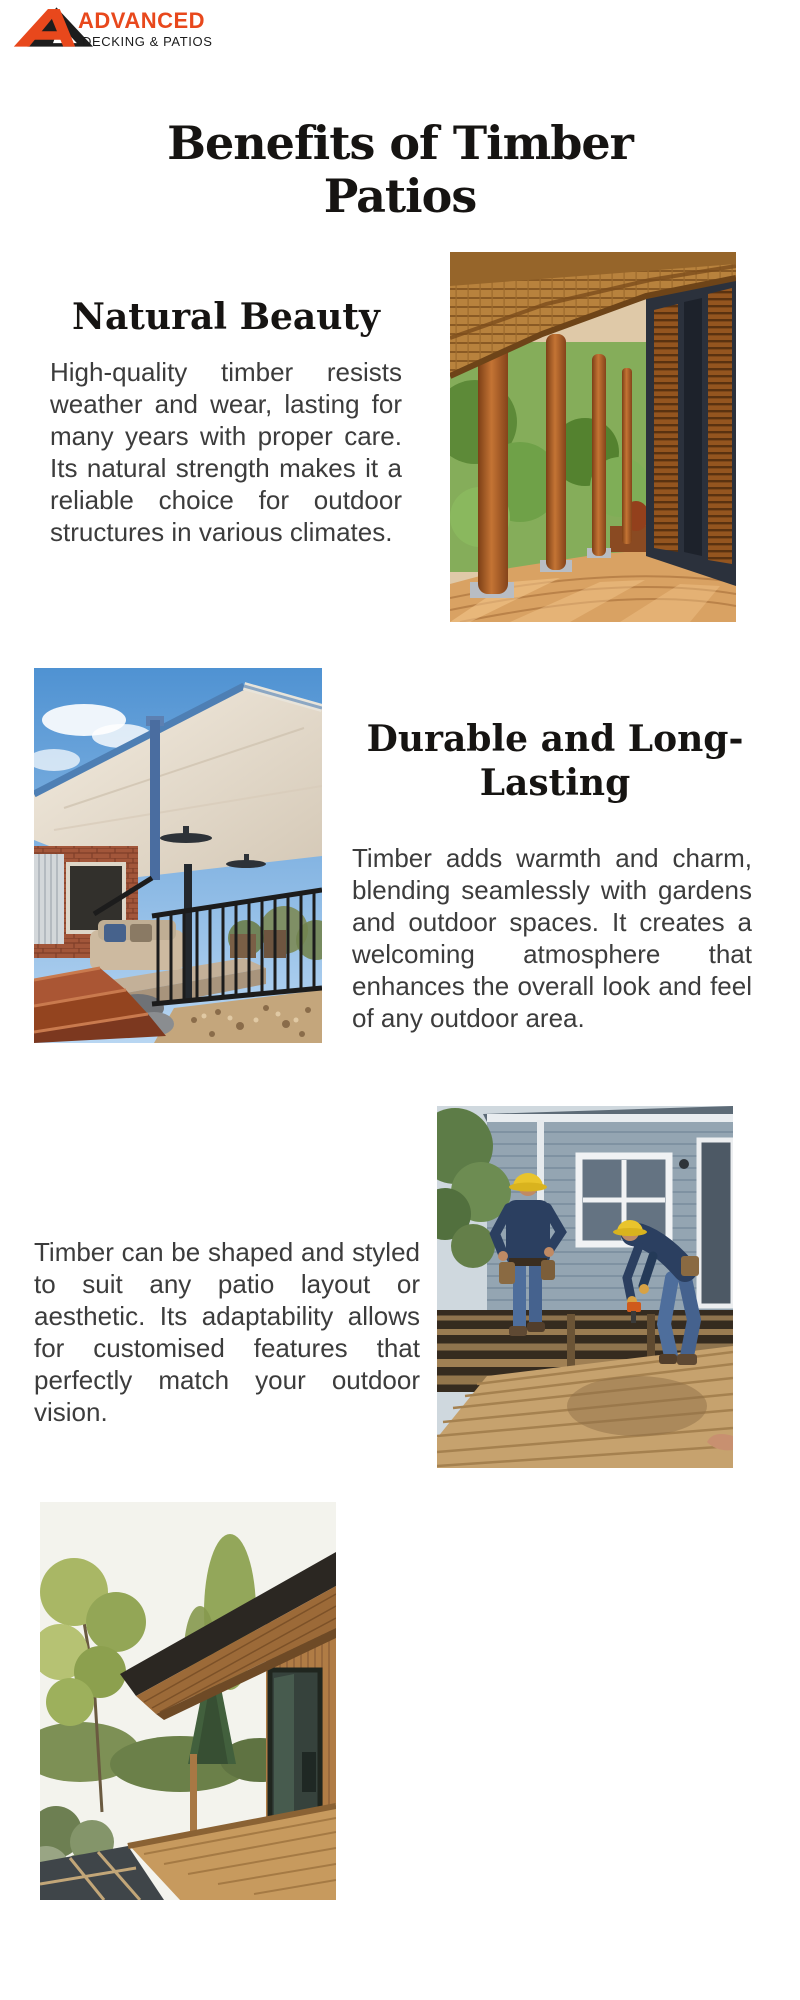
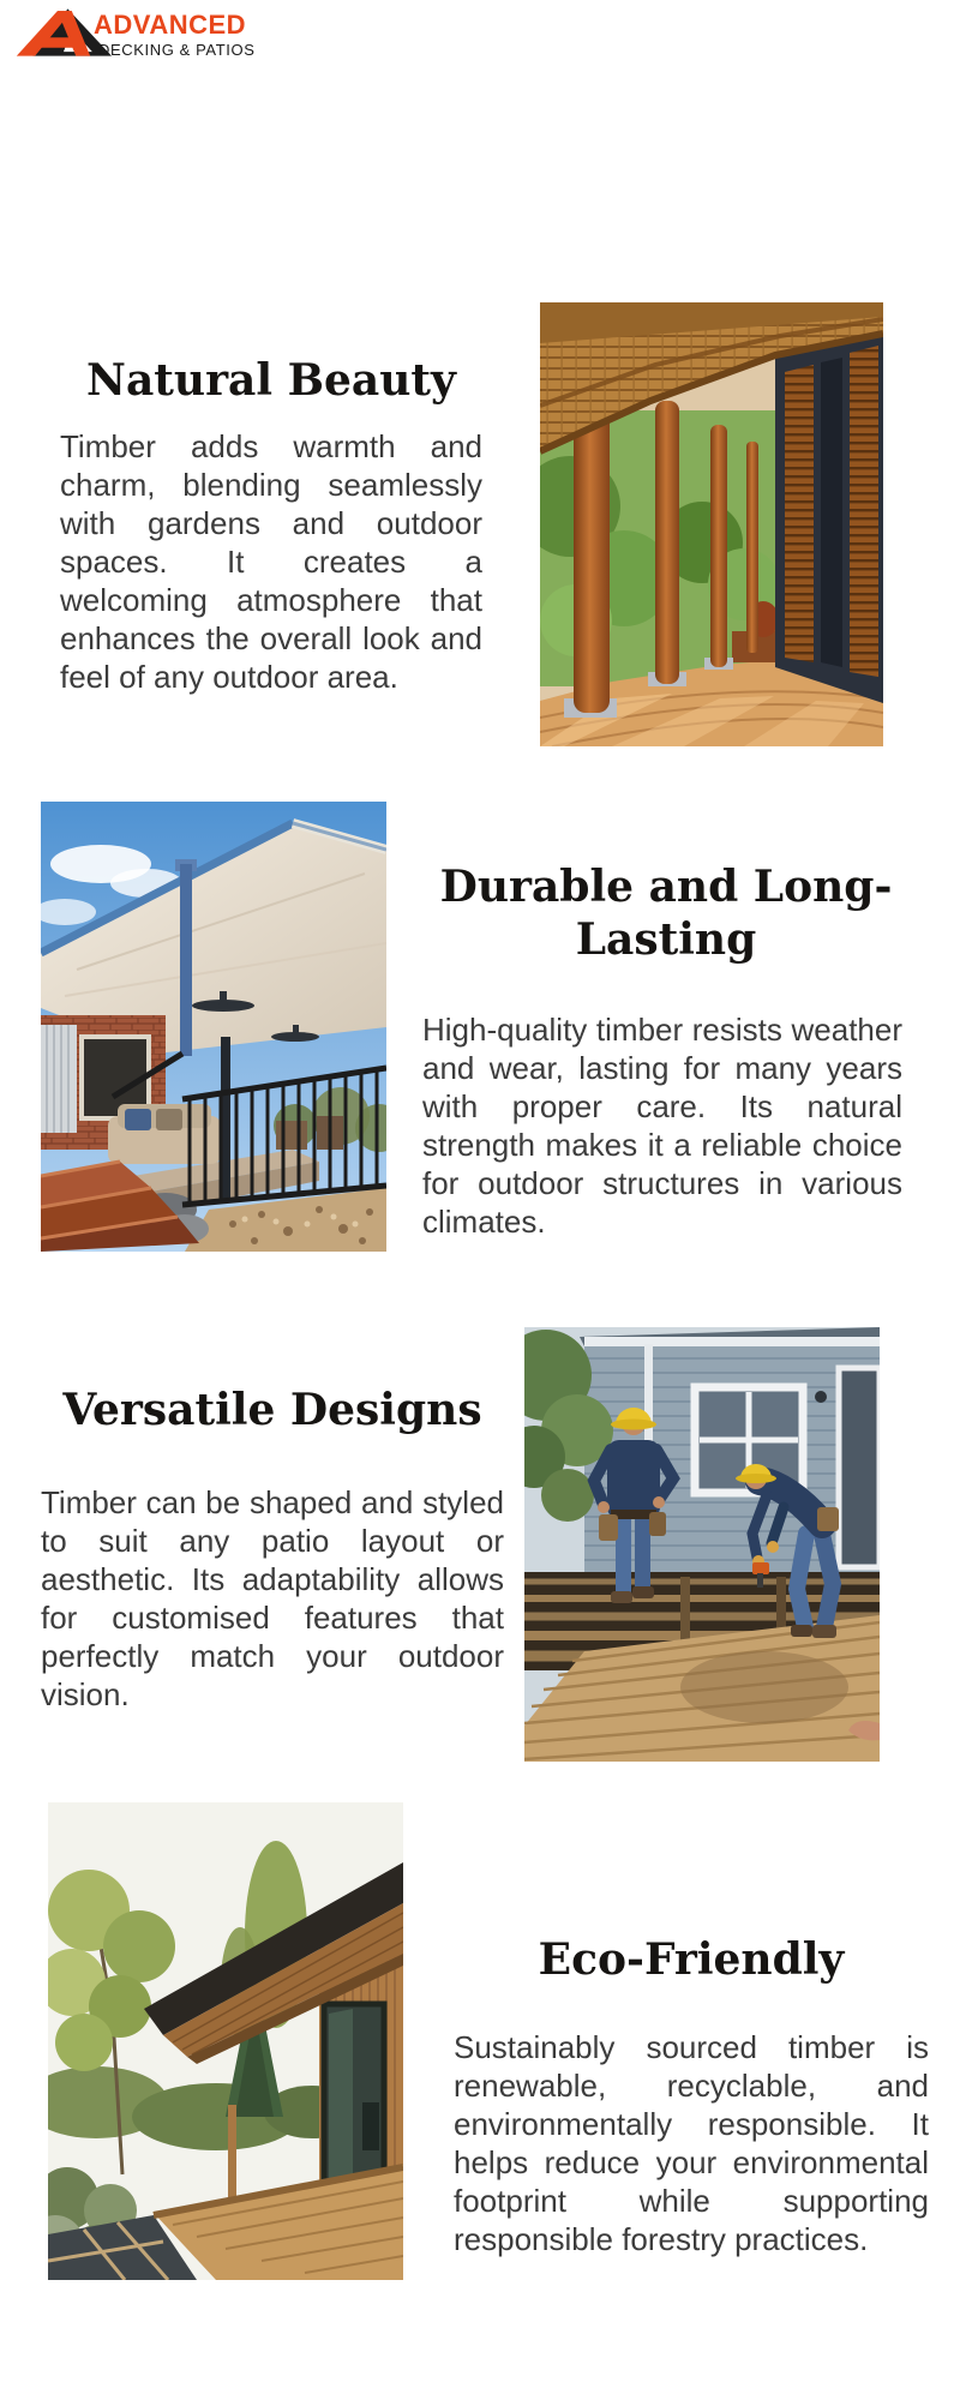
  ADVANCED
  DECKING & PATIOS
- Benefits of Timber Patios
  Natural Beauty
- High-quality timber resists weather and wear, lasting for many years with proper care. Its natural strength makes it a reliable choice for outdoor structures in various climates.
+ Timber adds warmth and charm, blending seamlessly with gardens and outdoor spaces. It creates a welcoming atmosphere that enhances the overall look and feel of any outdoor area.
  Durable and Long-Lasting
- Timber adds warmth and charm, blending seamlessly with gardens and outdoor spaces. It creates a welcoming atmosphere that enhances the overall look and feel of any outdoor area.
+ High-quality timber resists weather and wear, lasting for many years with proper care. Its natural strength makes it a reliable choice for outdoor structures in various climates.
+ Versatile Designs
  Timber can be shaped and styled to suit any patio layout or aesthetic. Its adaptability allows for customised features that perfectly match your outdoor vision.
+ Eco-Friendly
+ Sustainably sourced timber is renewable, recyclable, and environmentally responsible. It helps reduce your environmental footprint while supporting responsible forestry practices.
